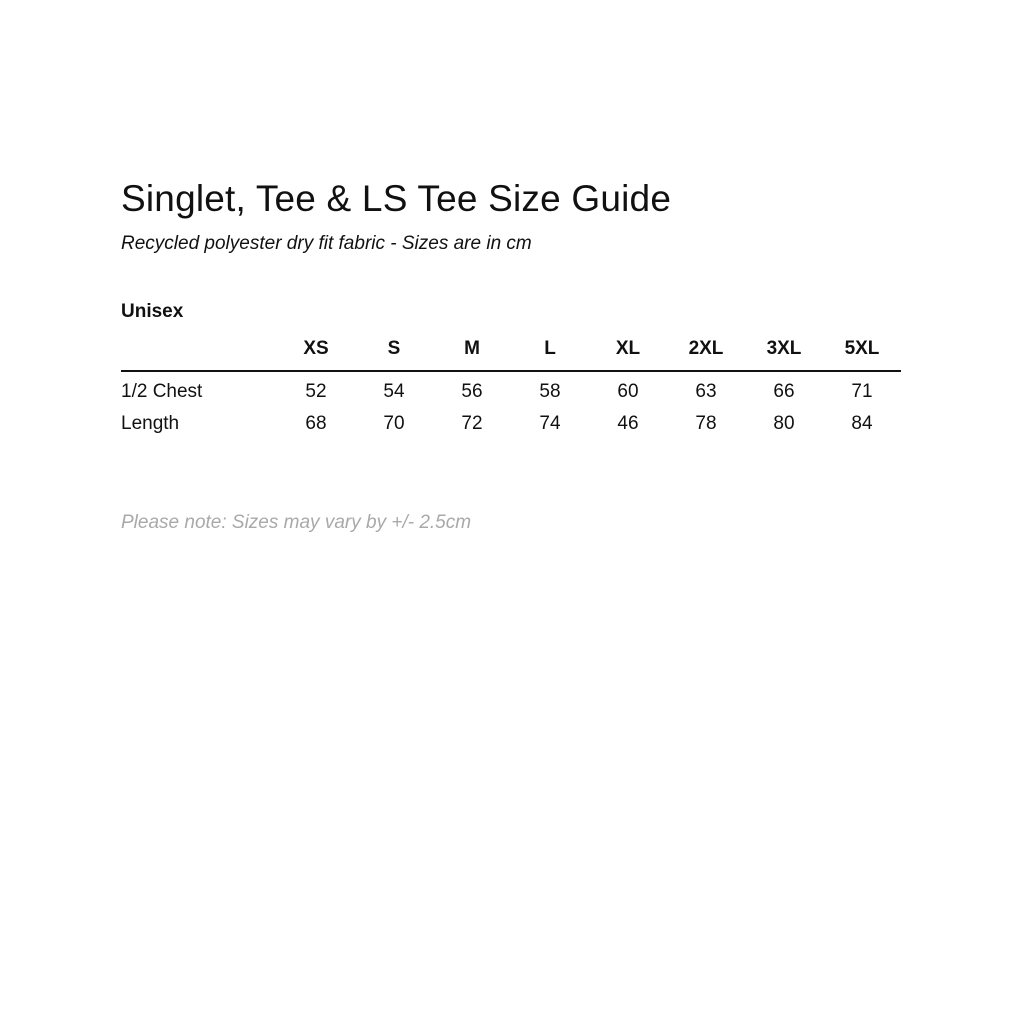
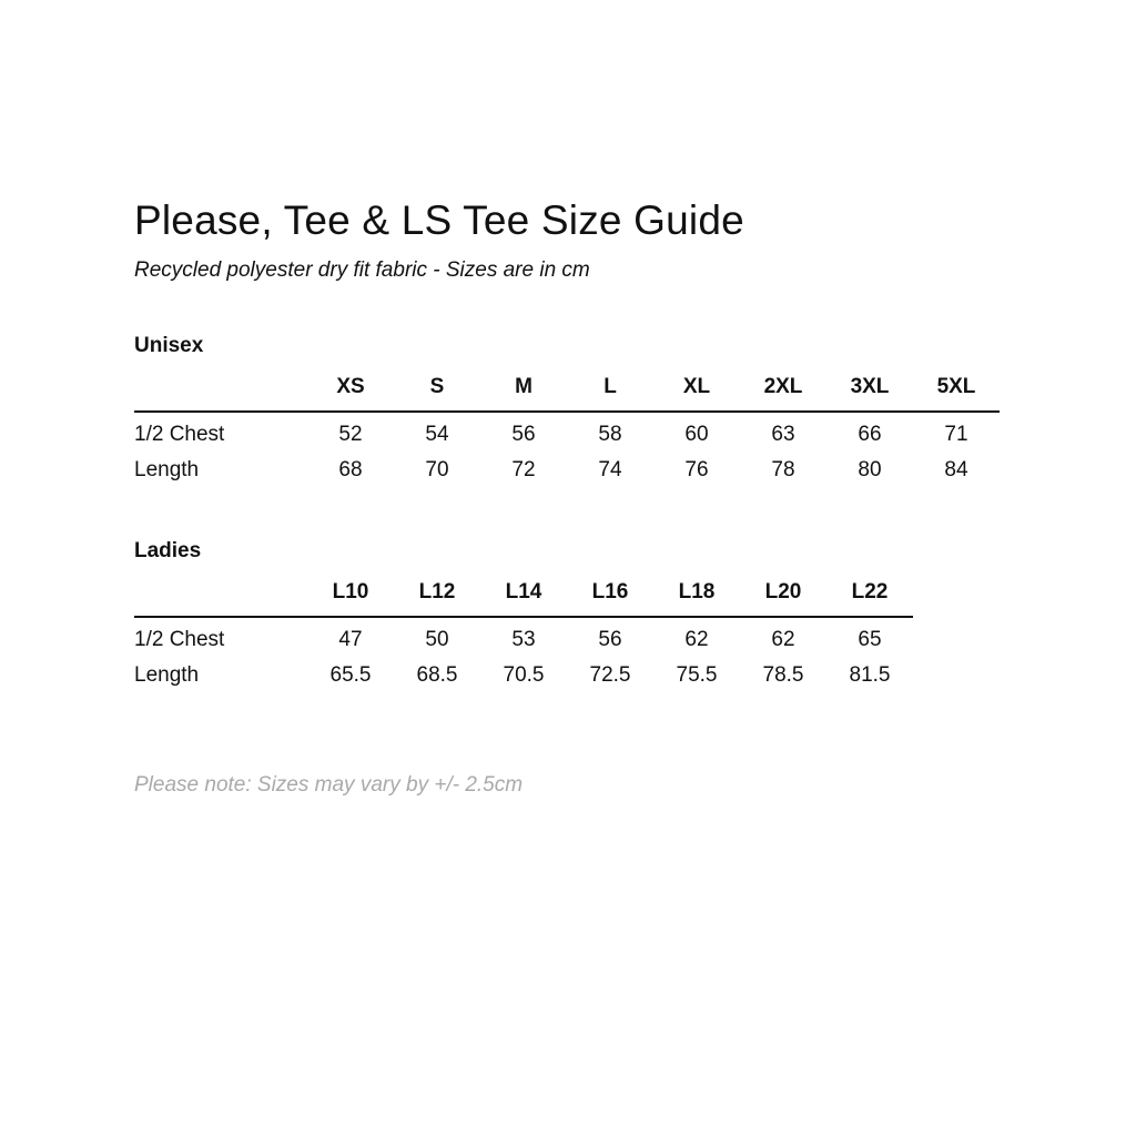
- Singlet, Tee & LS Tee Size Guide
+ Please, Tee & LS Tee Size Guide
  Recycled polyester dry fit fabric - Sizes are in cm
  Unisex
  	XS	S	M	L	XL	2XL	3XL	5XL
  1/2 Chest	52	54	56	58	60	63	66	71
- Length	68	70	72	74	46	78	80	84
+ Length	68	70	72	74	76	78	80	84
+ Ladies
+ 	L10	L12	L14	L16	L18	L20	L22
+ 1/2 Chest	47	50	53	56	62	62	65
+ Length	65.5	68.5	70.5	72.5	75.5	78.5	81.5
  Please note: Sizes may vary by +/- 2.5cm
